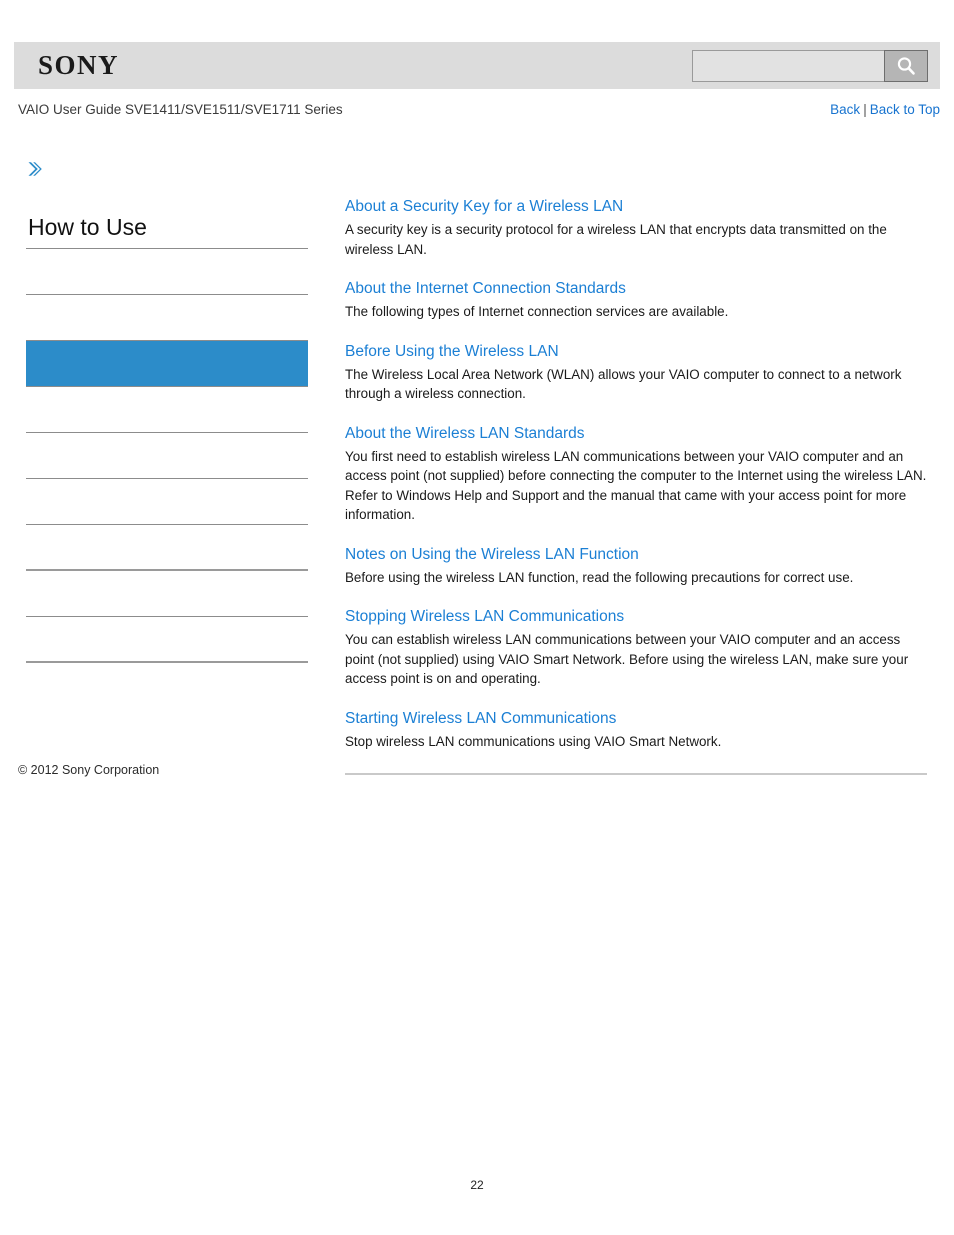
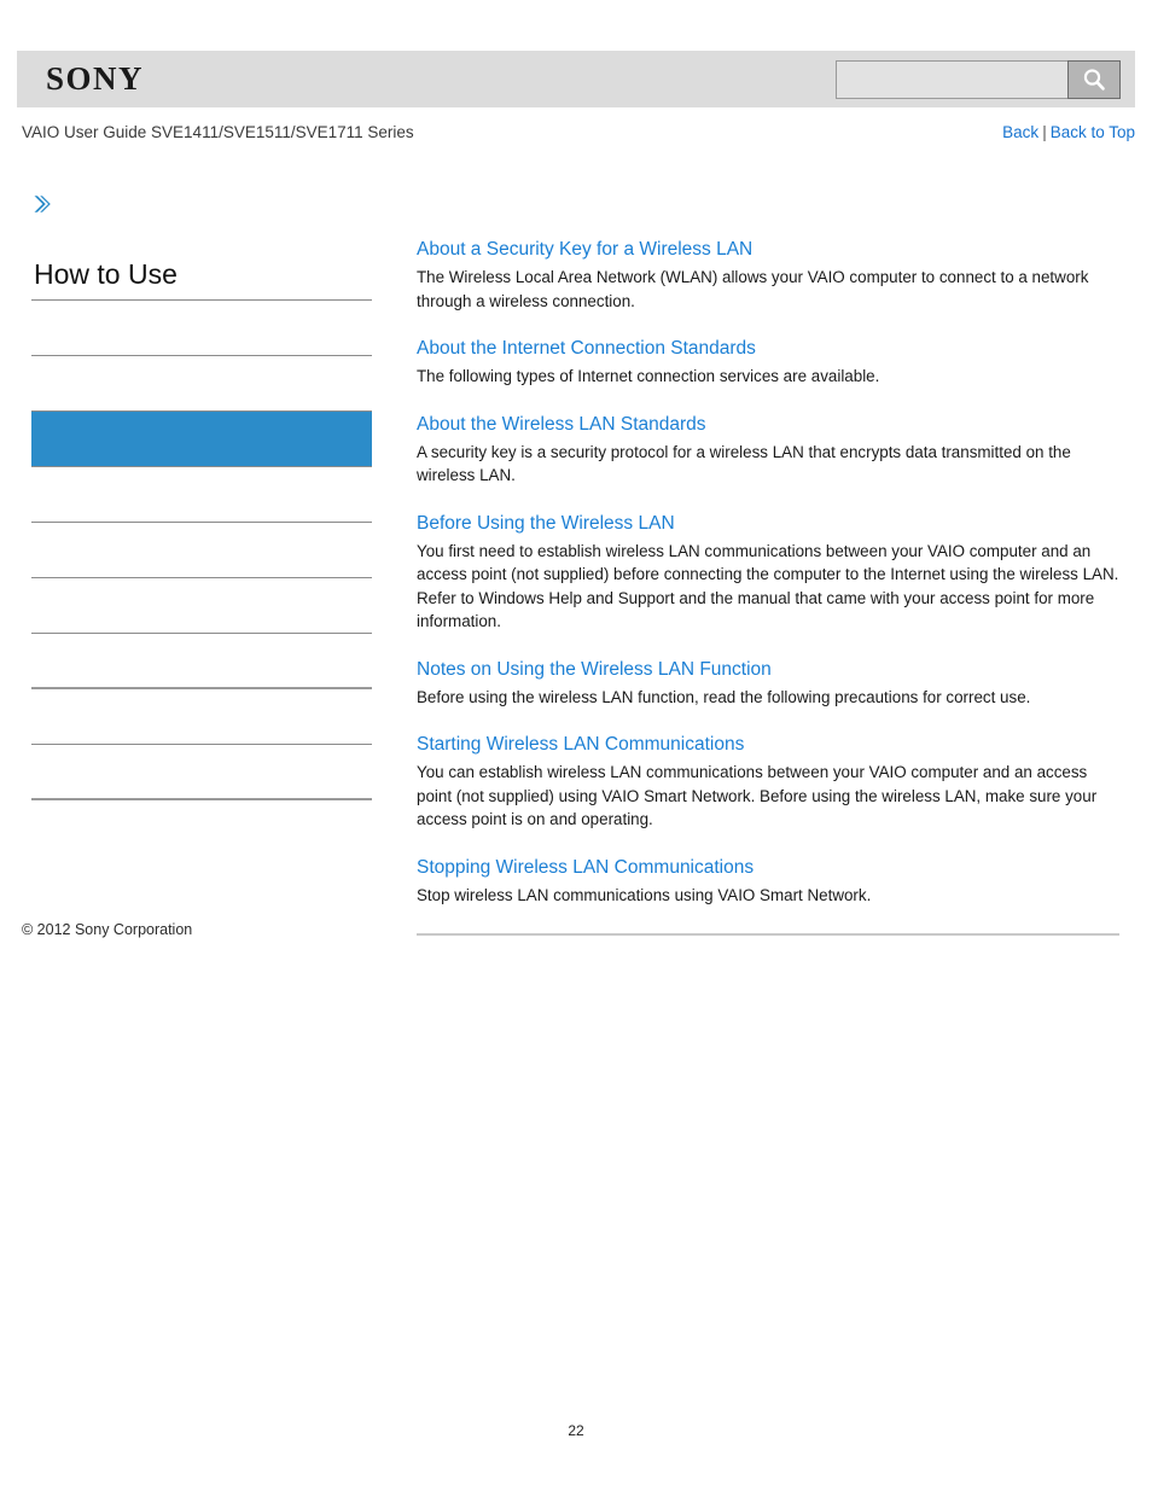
  SONY
  VAIO User Guide SVE1411/SVE1511/SVE1711 Series
  Back | Back to Top
  How to Use
  About a Security Key for a Wireless LAN
- A security key is a security protocol for a wireless LAN that encrypts data transmitted on the wireless LAN.
+ The Wireless Local Area Network (WLAN) allows your VAIO computer to connect to a network through a wireless connection.
  About the Internet Connection Standards
  The following types of Internet connection services are available.
- Before Using the Wireless LAN
+ About the Wireless LAN Standards
- The Wireless Local Area Network (WLAN) allows your VAIO computer to connect to a network through a wireless connection.
+ A security key is a security protocol for a wireless LAN that encrypts data transmitted on the wireless LAN.
- About the Wireless LAN Standards
+ Before Using the Wireless LAN
  You first need to establish wireless LAN communications between your VAIO computer and an access point (not supplied) before connecting the computer to the Internet using the wireless LAN. Refer to Windows Help and Support and the manual that came with your access point for more information.
  Notes on Using the Wireless LAN Function
  Before using the wireless LAN function, read the following precautions for correct use.
- Stopping Wireless LAN Communications
+ Starting Wireless LAN Communications
  You can establish wireless LAN communications between your VAIO computer and an access point (not supplied) using VAIO Smart Network. Before using the wireless LAN, make sure your access point is on and operating.
- Starting Wireless LAN Communications
+ Stopping Wireless LAN Communications
  Stop wireless LAN communications using VAIO Smart Network.
  © 2012 Sony Corporation
  22
